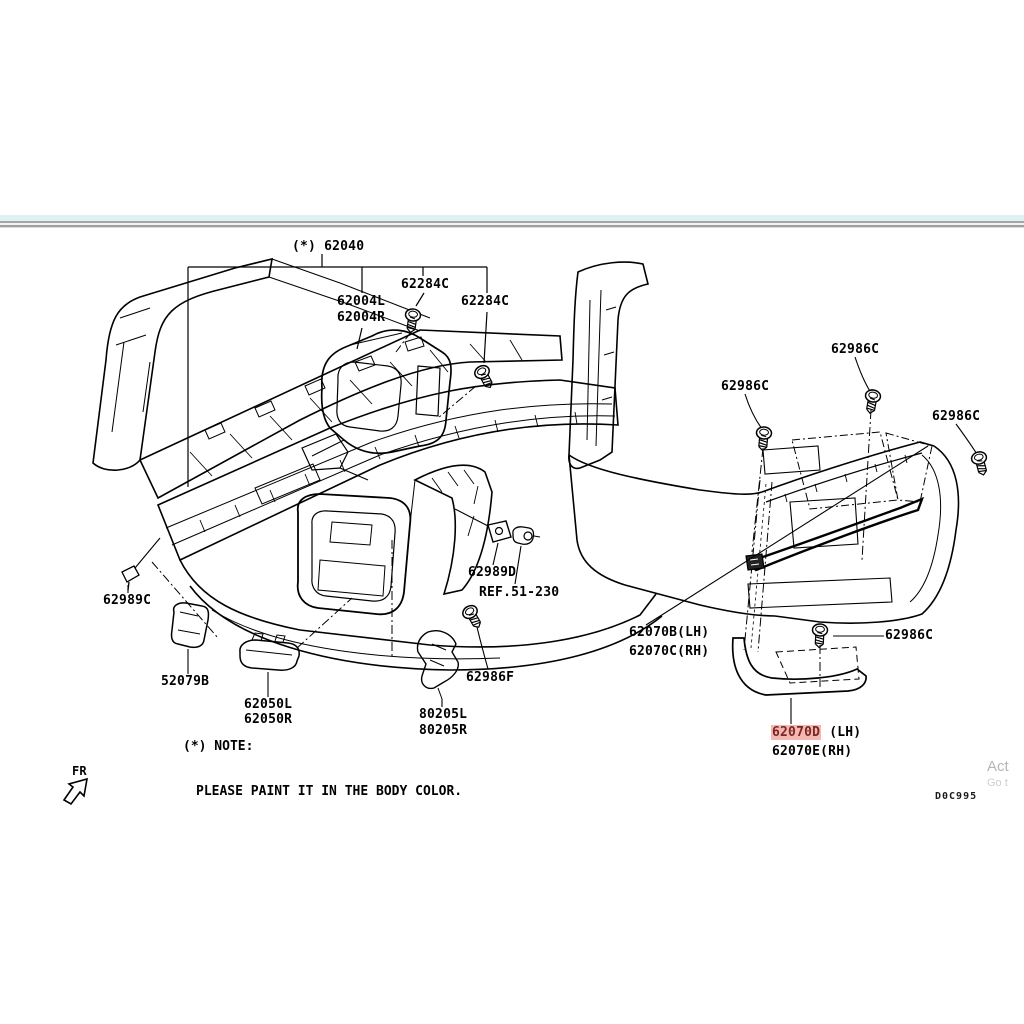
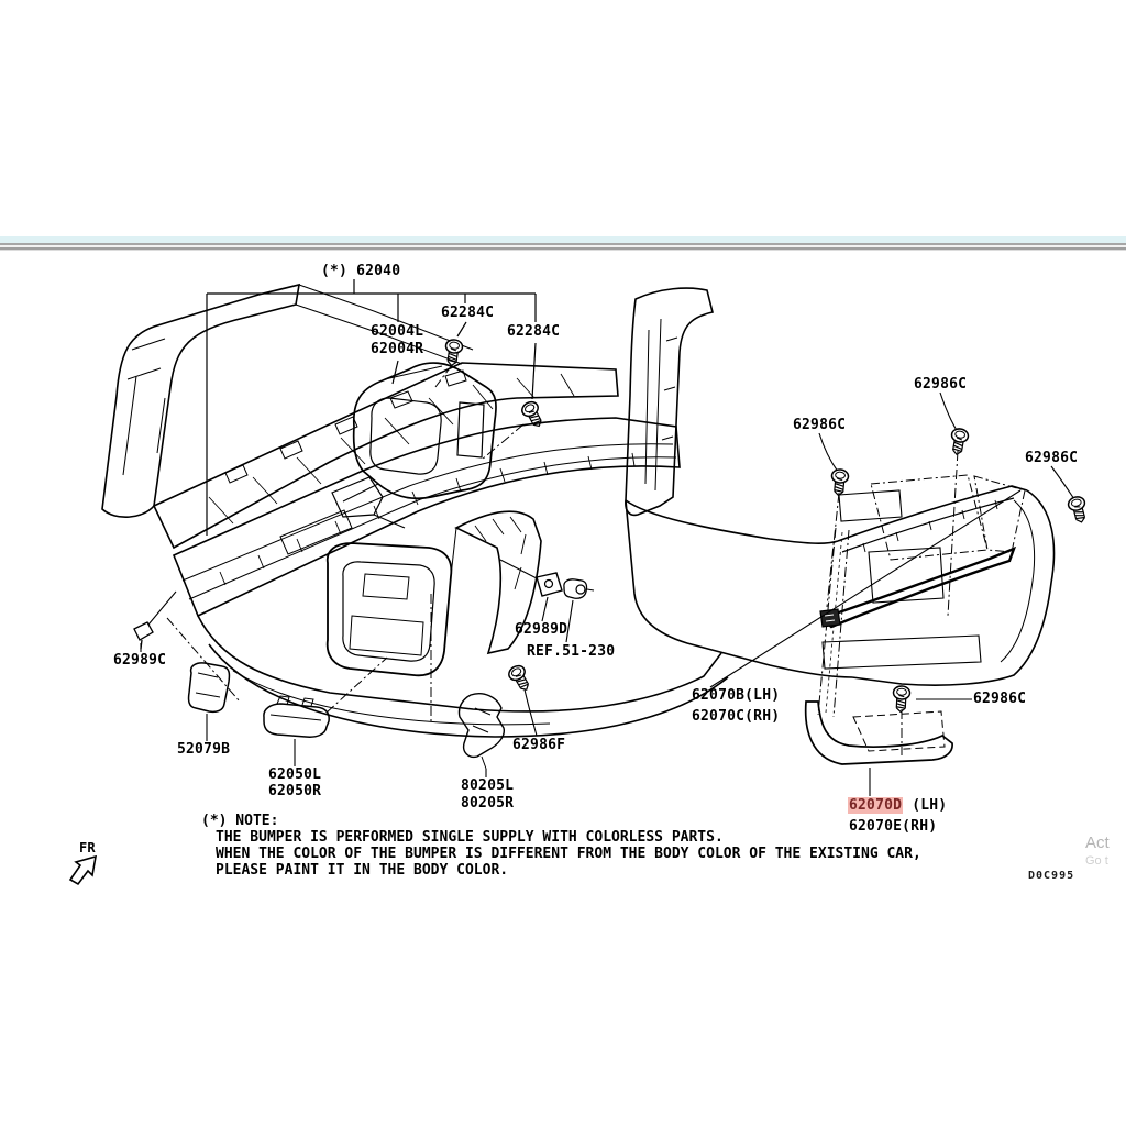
  (*) 62040
  62284C
  62004L
  62004R
  62284C
  62989C
  52079B
  62050L
  62050R
  80205L
  80205R
  62989D
  REF.51-230
  62986F
  62986C
  62986C
  62986C
  62986C
  62070B(LH)
  62070C(RH)
  62070D (LH)
  62070E(RH)
  (*) NOTE:
+ THE BUMPER IS PERFORMED SINGLE SUPPLY WITH COLORLESS PARTS.
+ WHEN THE COLOR OF THE BUMPER IS DIFFERENT FROM THE BODY COLOR OF THE EXISTING CAR,
  PLEASE PAINT IT IN THE BODY COLOR.
  FR
  D0C995
  Act
  Go t
